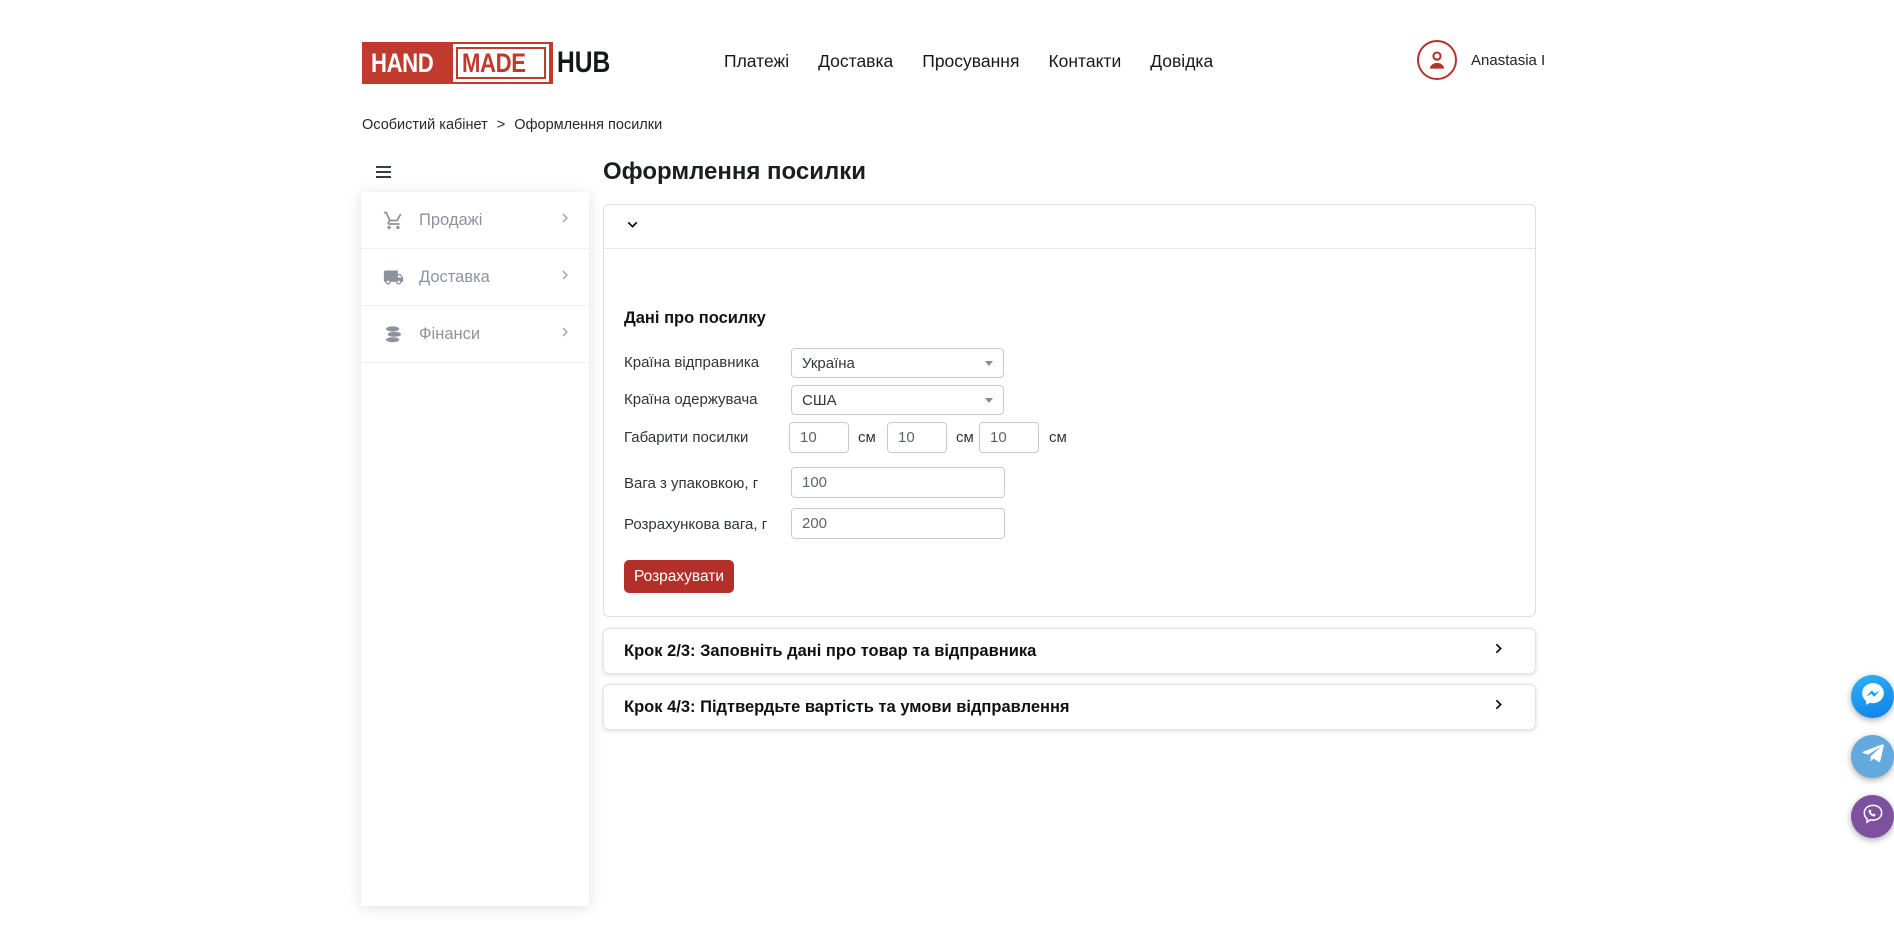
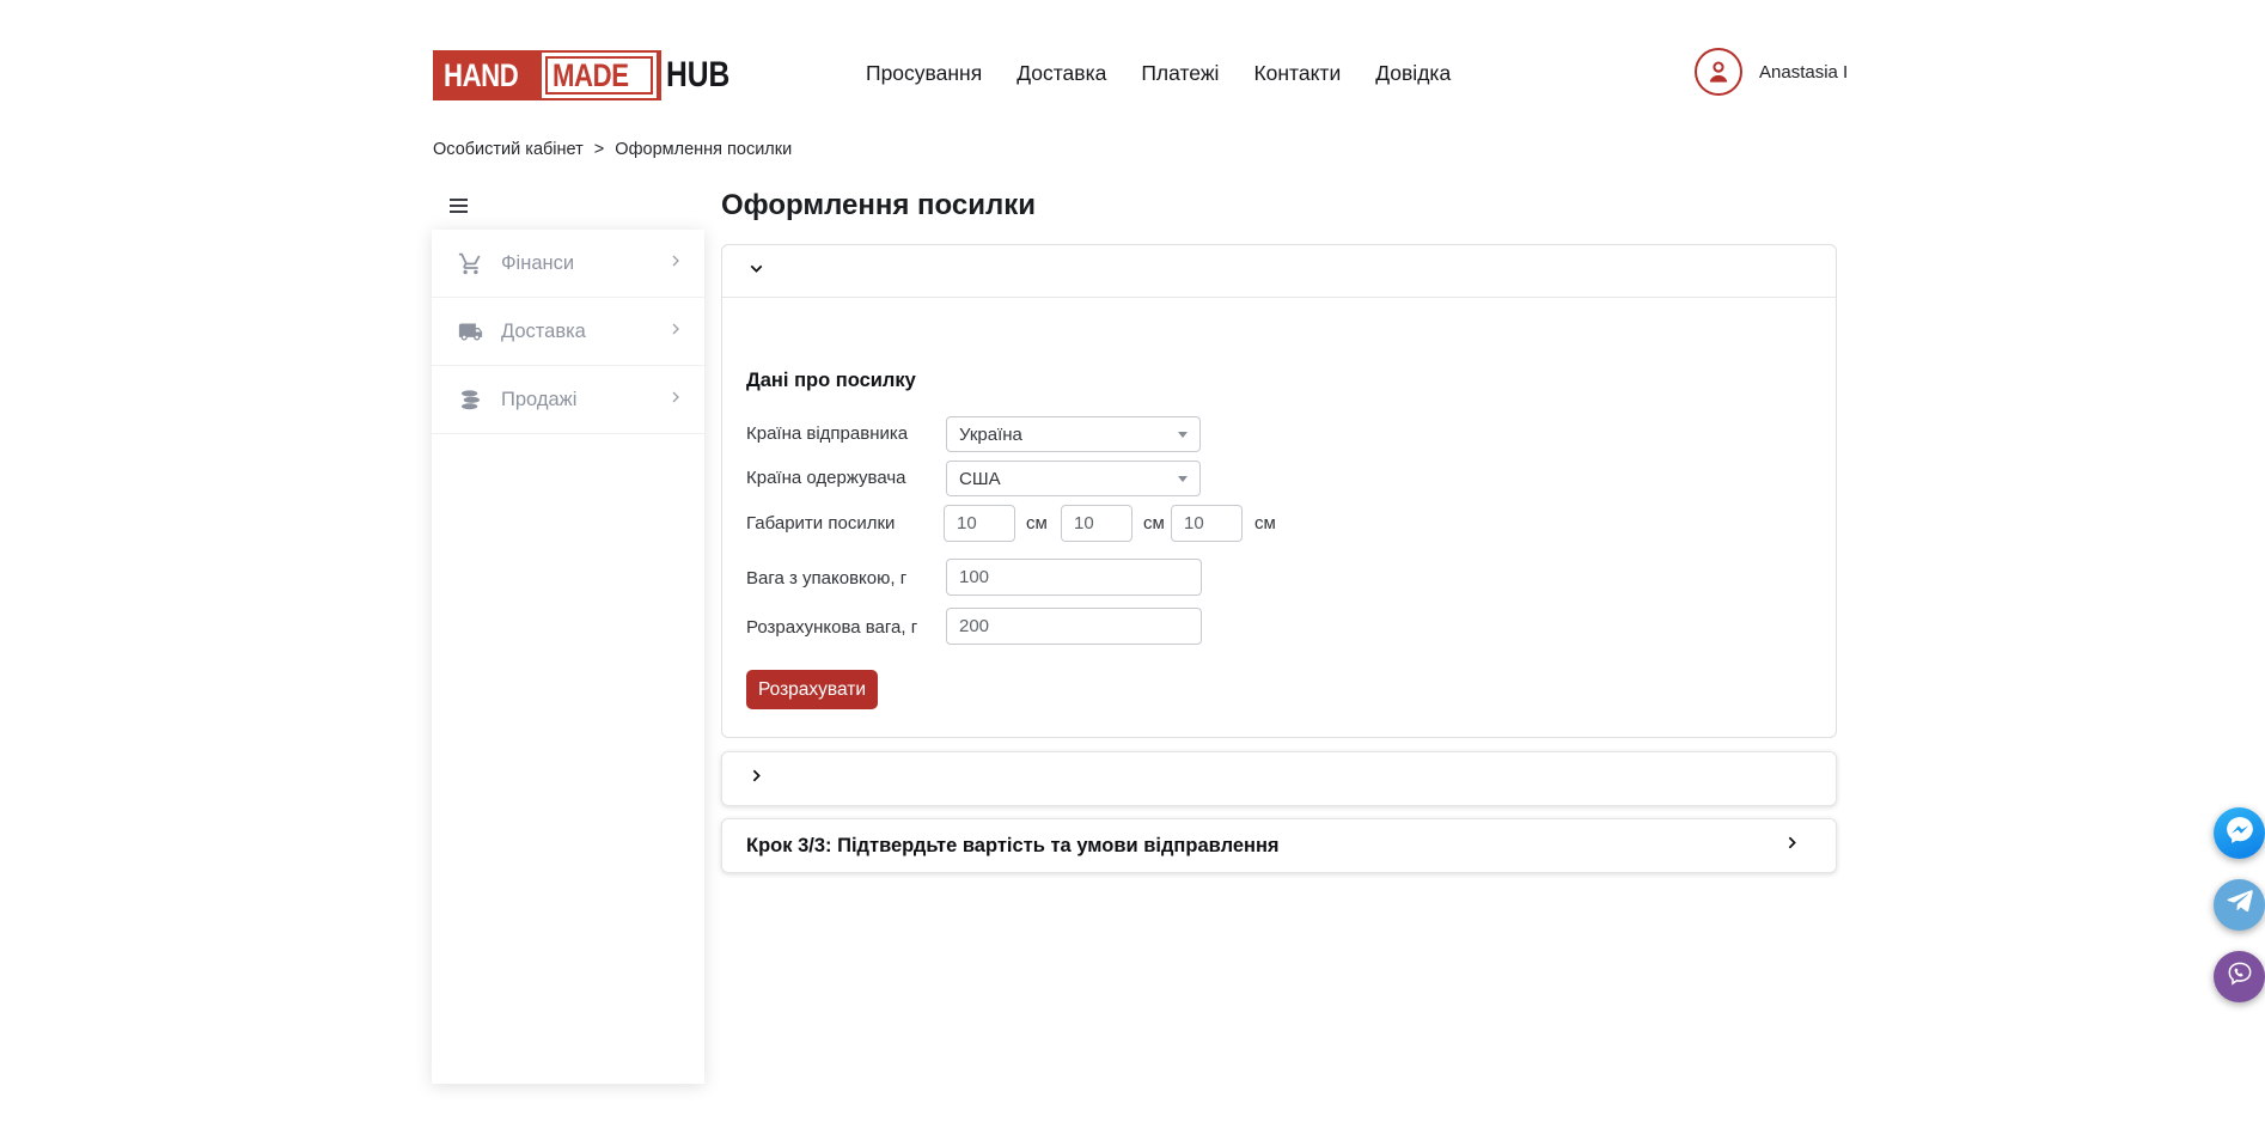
  HAND
  MADE
  HUB
- Платежі
+ Просування
  Доставка
- Просування
+ Платежі
  Контакти
  Довідка
  Anastasia I
  Особистий кабінет > Оформлення посилки
- Продажі
+ Фінанси
  Доставка
- Фінанси
+ Продажі
  Оформлення посилки
  Дані про посилку
  Країна відправника
  Україна
  Країна одержувача
  США
  Габарити посилки
  10
  см
  10
  см
  10
  см
  Вага з упаковкою, г
  100
  Розрахункова вага, г
  200
  Розрахувати
- Крок 2/3: Заповніть дані про товар та відправника
- Крок 4/3: Підтвердьте вартість та умови відправлення
+ Крок 3/3: Підтвердьте вартість та умови відправлення
